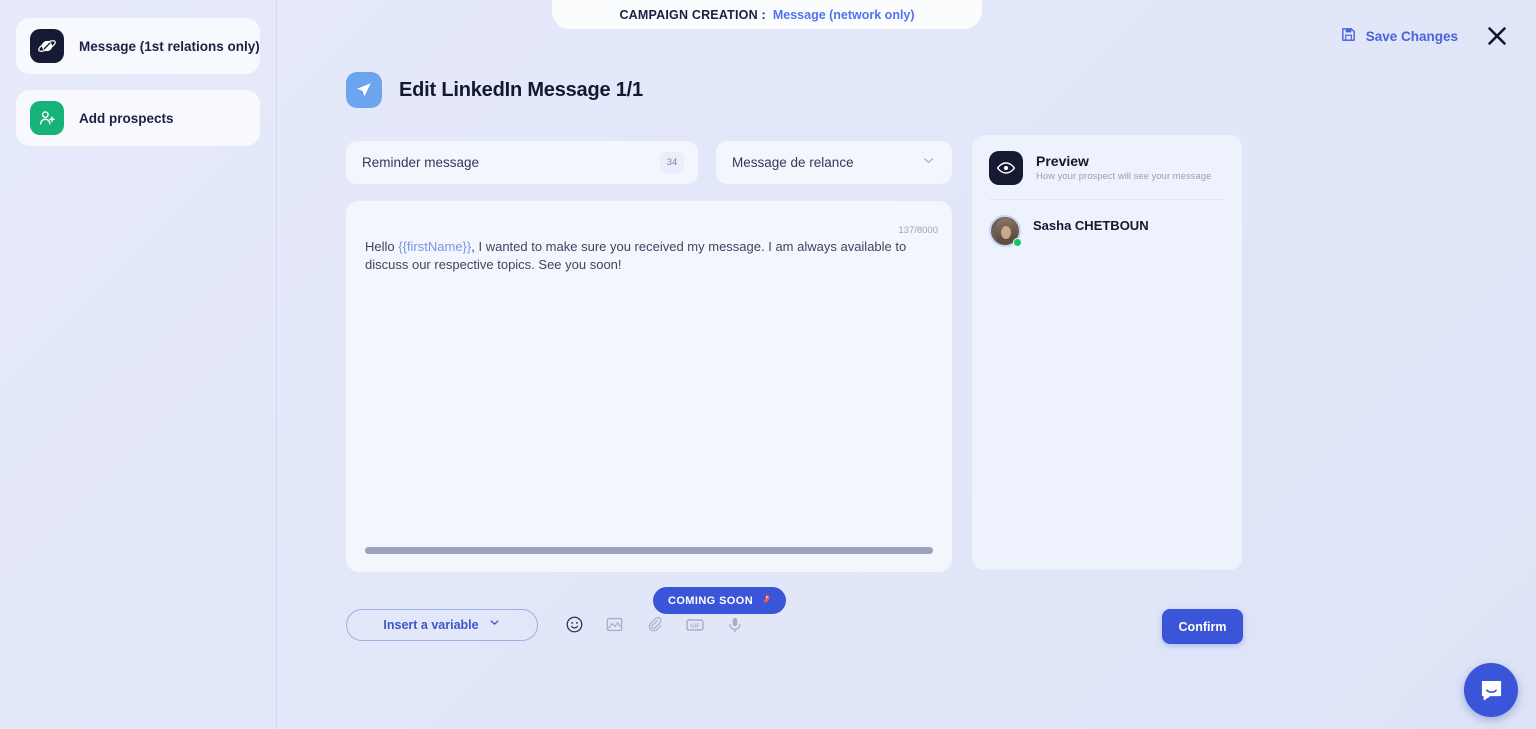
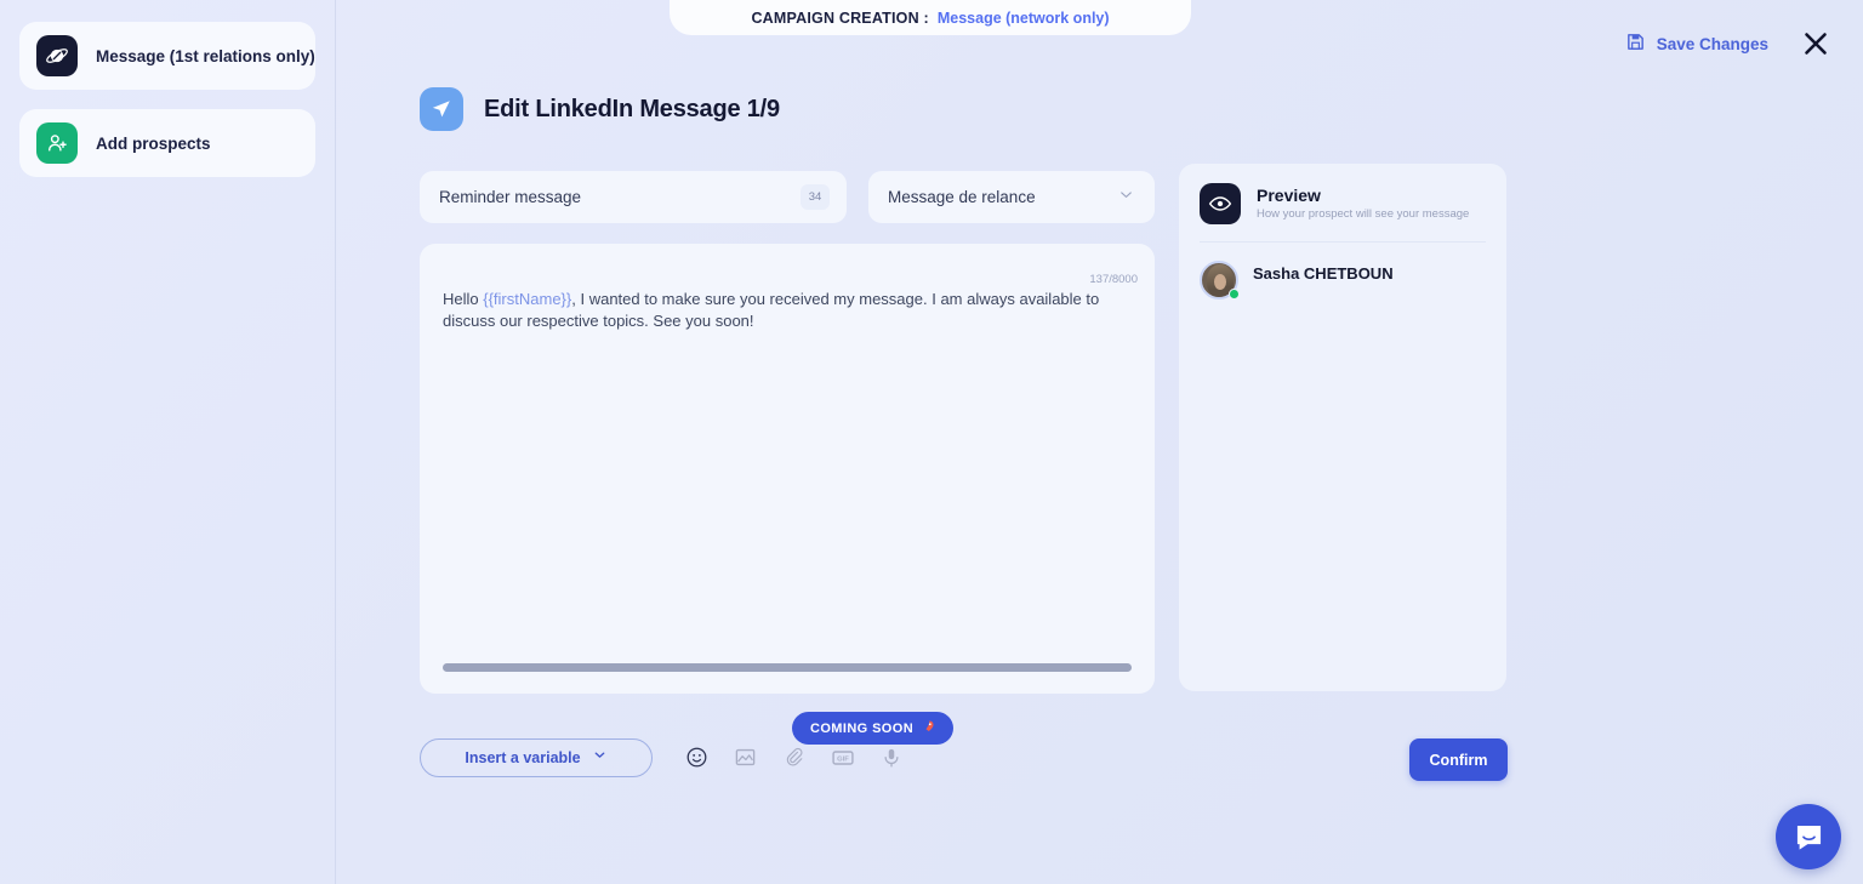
  CAMPAIGN CREATION :
  Message (network only)
  Save Changes
  Message (1st relations only)
  Add prospects
- Edit LinkedIn Message 1/1
+ Edit LinkedIn Message 1/9
  Reminder message
  34
  Message de relance
  137/8000
  Hello {{firstName}}, I wanted to make sure you received my message. I am always available to discuss our respective topics. See you soon!
  Insert a variable
  COMING SOON
  Preview
  How your prospect will see your message
  Sasha CHETBOUN
  Confirm
